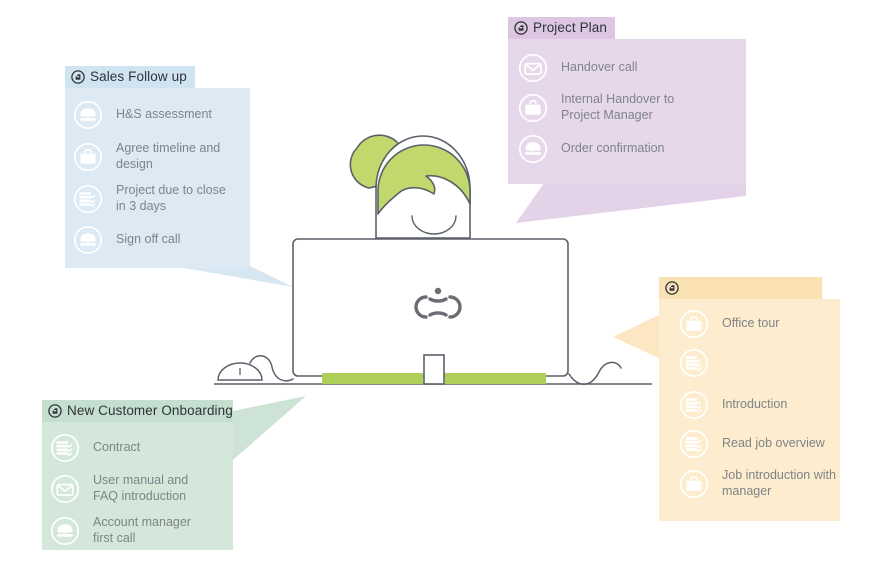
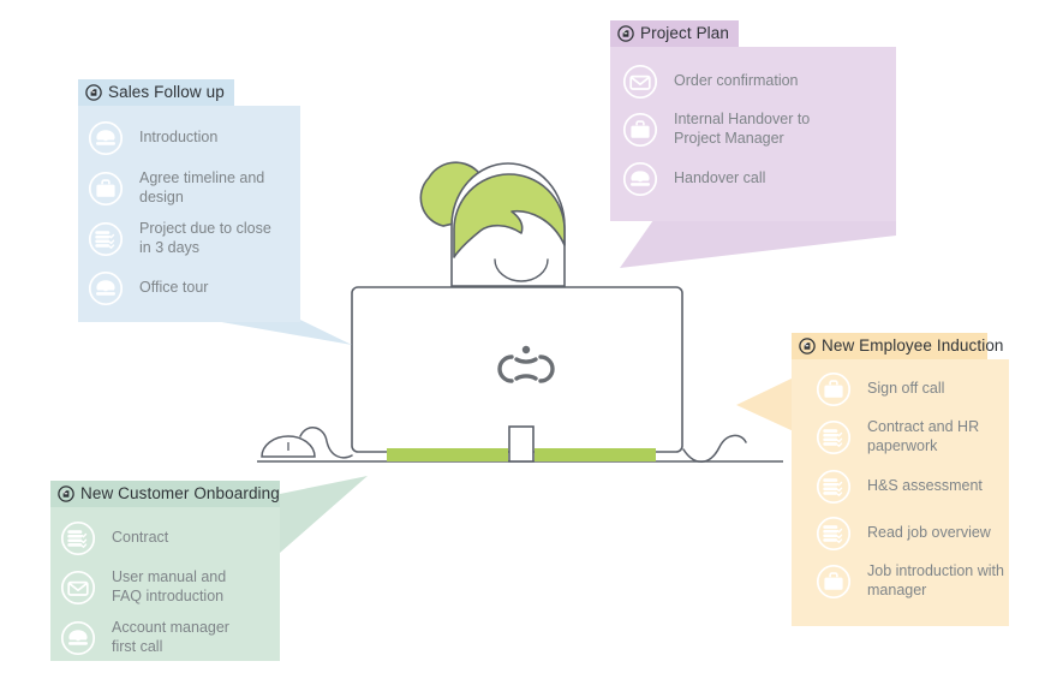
  Sales Follow up
- H&S assessment
+ Introduction
  Agree timeline and
  design
  Project due to close
  in 3 days
- Sign off call
+ Office tour
  Project Plan
- Handover call
+ Order confirmation
  Internal Handover to
  Project Manager
- Order confirmation
+ Handover call
+ New Employee Induction
- Office tour
+ Sign off call
+ Contract and HR
+ paperwork
- Introduction
+ H&S assessment
  Read job overview
  Job introduction with
  manager
  New Customer Onboarding
  Contract
  User manual and
  FAQ introduction
  Account manager
  first call
